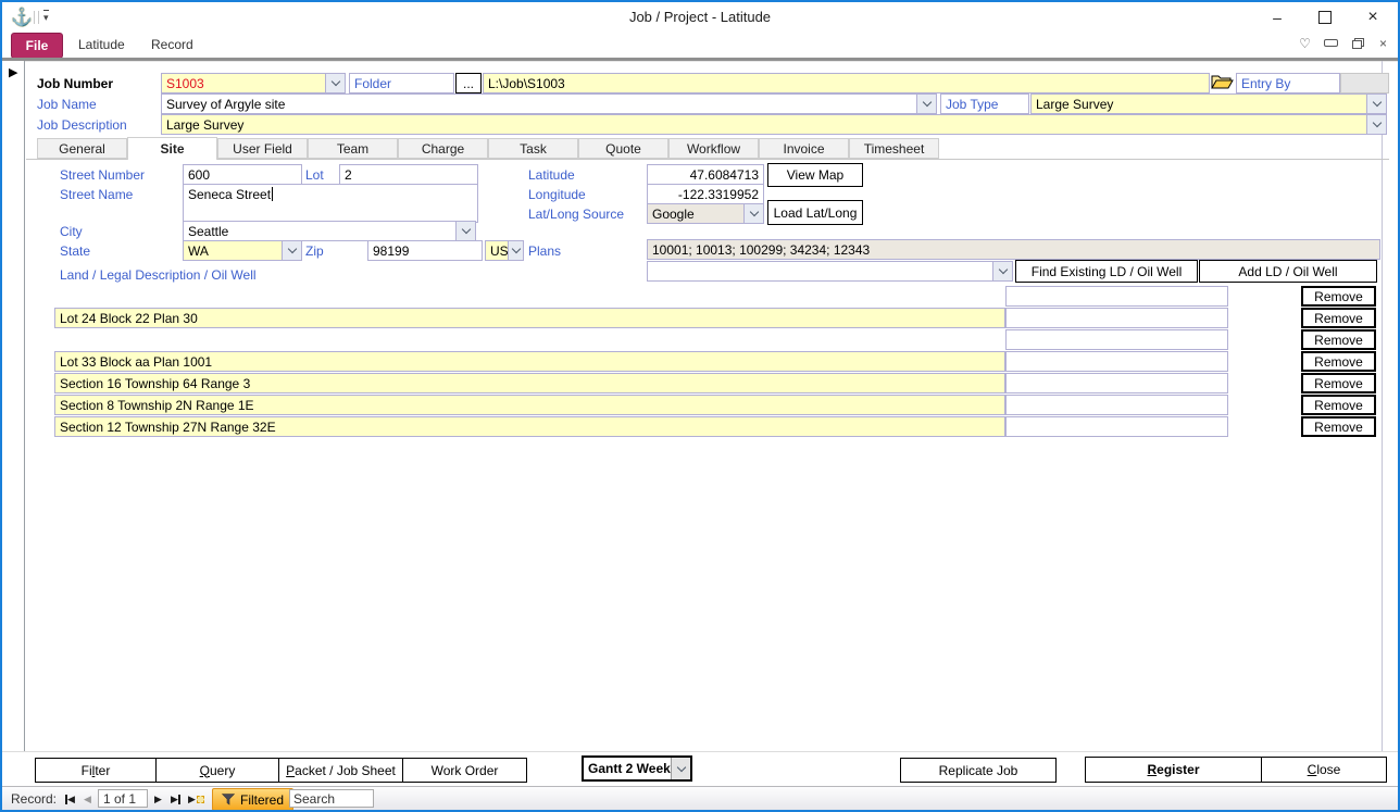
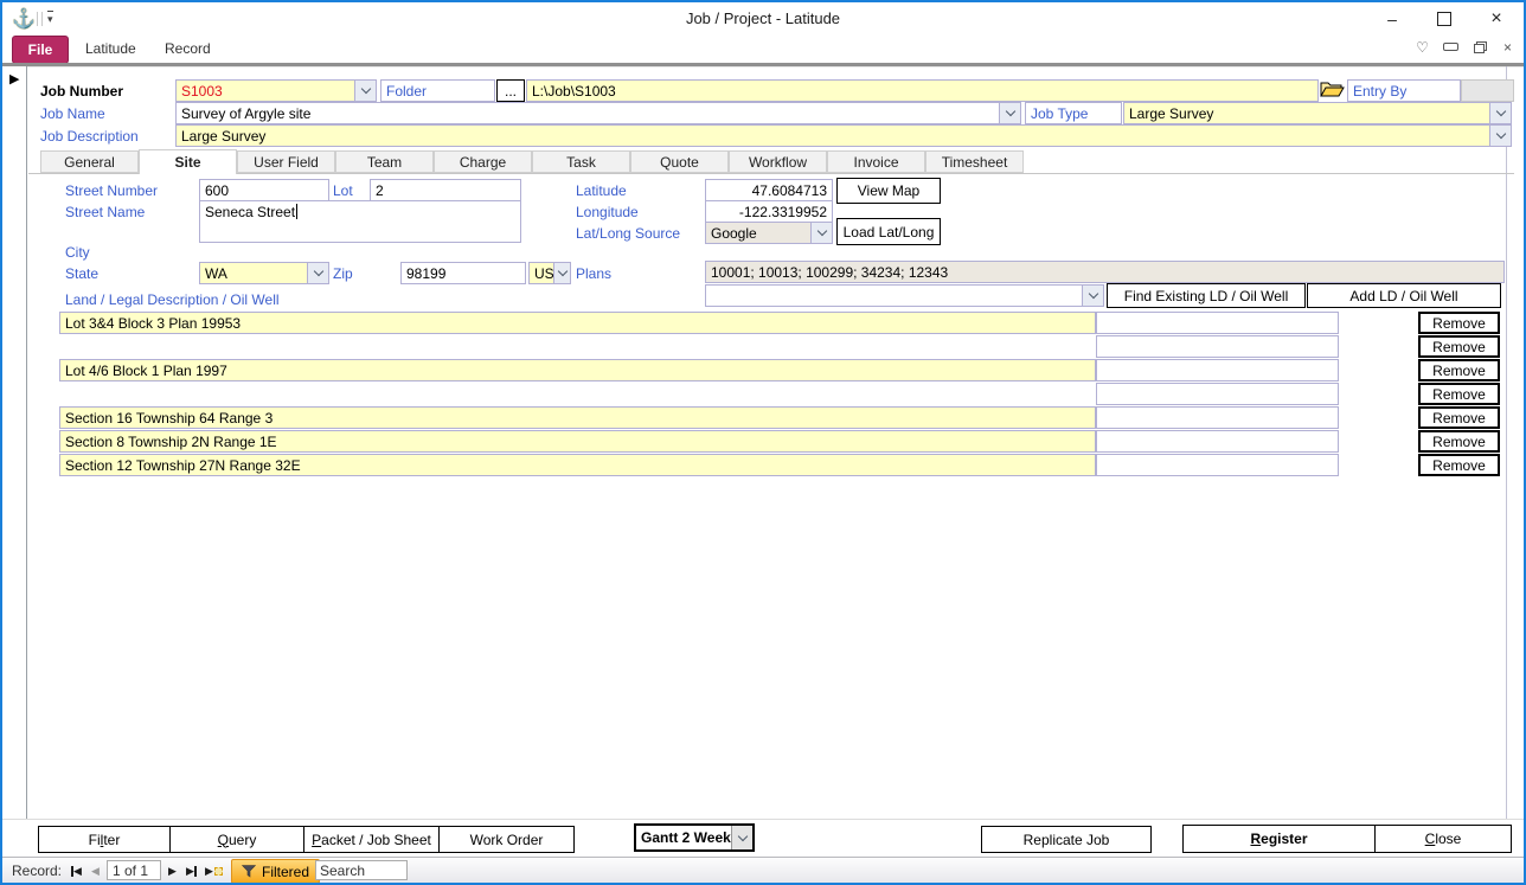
  ⚓
  ▾
  Job / Project - Latitude
  –
  ×
  File
  Latitude
  Record
  ♡
  ×
  ▶
  Job Number
  S1003
  Folder
  ...
  L:\Job\S1003
  Entry By
  Job Name
  Survey of Argyle site
  Job Type
  Large Survey
  Job Description
  Large Survey
  General
  Site
  User Field
  Team
  Charge
  Task
  Quote
  Workflow
  Invoice
  Timesheet
  Street Number
  600
  Lot
  2
  Street Name
  Seneca Street
  City
- Seattle
  State
  WA
  Zip
  98199
  US
  Latitude
  47.6084713
  View Map
  Longitude
  -122.3319952
  Lat/Long Source
  Google
  Load Lat/Long
  Plans
  10001; 10013; 100299; 34234; 12343
  Land / Legal Description / Oil Well
  Find Existing LD / Oil Well
  Add LD / Oil Well
+ Lot 3&4 Block 3 Plan 19953
  Remove
- Lot 24 Block 22 Plan 30
  Remove
+ Lot 4/6 Block 1 Plan 1997
  Remove
- Lot 33 Block aa Plan 1001
  Remove
  Section 16 Township 64 Range 3
  Remove
  Section 8 Township 2N Range 1E
  Remove
  Section 12 Township 27N Range 32E
  Remove
  Fi
  l
  ter
  Q
  uery
  P
  acket / Job Sheet
  Work Order
  Gantt 2 Week
  Replicate Job
  R
  egister
  C
  lose
  Record:
  ◀
  ◀
  1 of 1
  ▶
  ▶
  ▶
  Filtered
  Search
